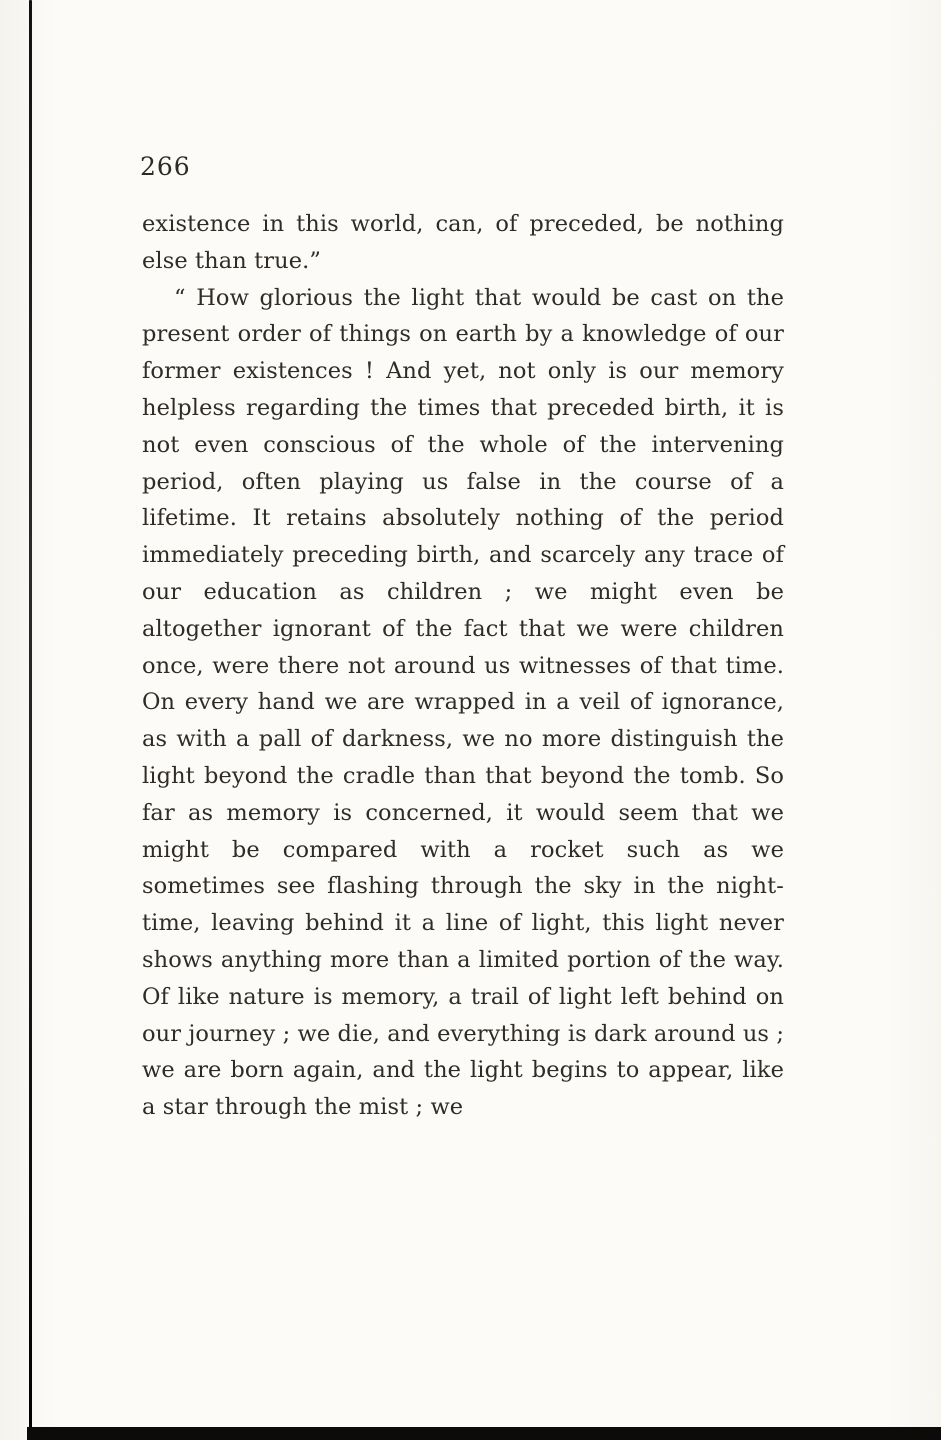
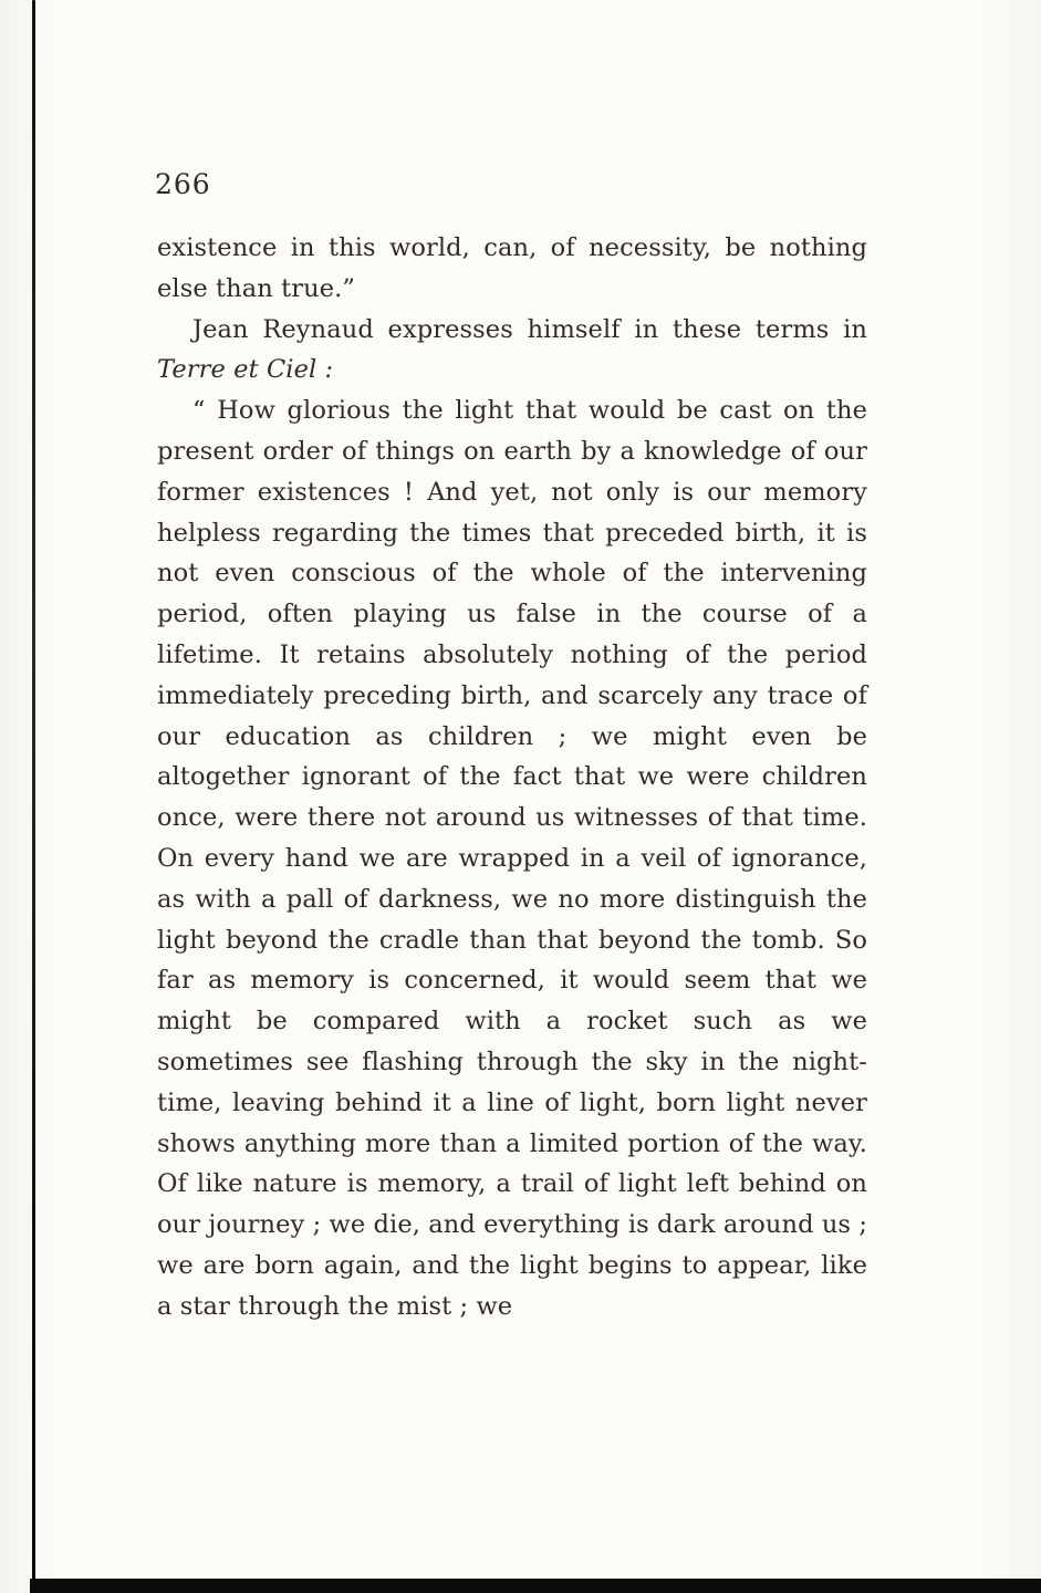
  266
- existence in this world, can, of preceded, be nothing else than true.”
+ existence in this world, can, of necessity, be nothing else than true.”
+ Jean Reynaud expresses himself in these terms in Terre et Ciel :
- “ How glorious the light that would be cast on the present order of things on earth by a knowledge of our former existences ! And yet, not only is our memory helpless regarding the times that preceded birth, it is not even conscious of the whole of the intervening period, often playing us false in the course of a lifetime. It retains absolutely nothing of the period immediately preceding birth, and scarcely any trace of our education as children ; we might even be altogether ignorant of the fact that we were children once, were there not around us witnesses of that time. On every hand we are wrapped in a veil of ignorance, as with a pall of darkness, we no more distinguish the light beyond the cradle than that beyond the tomb. So far as memory is concerned, it would seem that we might be compared with a rocket such as we sometimes see flashing through the sky in the night-time, leaving behind it a line of light, this light never shows anything more than a limited portion of the way. Of like nature is memory, a trail of light left behind on our journey ; we die, and everything is dark around us ; we are born again, and the light begins to appear, like a star through the mist ; we
+ “ How glorious the light that would be cast on the present order of things on earth by a knowledge of our former existences ! And yet, not only is our memory helpless regarding the times that preceded birth, it is not even conscious of the whole of the intervening period, often playing us false in the course of a lifetime. It retains absolutely nothing of the period immediately preceding birth, and scarcely any trace of our education as children ; we might even be altogether ignorant of the fact that we were children once, were there not around us witnesses of that time. On every hand we are wrapped in a veil of ignorance, as with a pall of darkness, we no more distinguish the light beyond the cradle than that beyond the tomb. So far as memory is concerned, it would seem that we might be compared with a rocket such as we sometimes see flashing through the sky in the night-time, leaving behind it a line of light, born light never shows anything more than a limited portion of the way. Of like nature is memory, a trail of light left behind on our journey ; we die, and everything is dark around us ; we are born again, and the light begins to appear, like a star through the mist ; we
